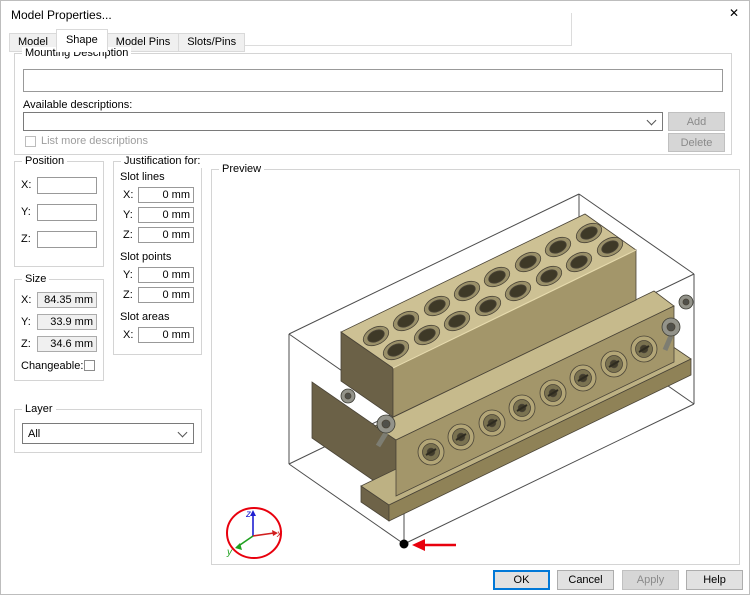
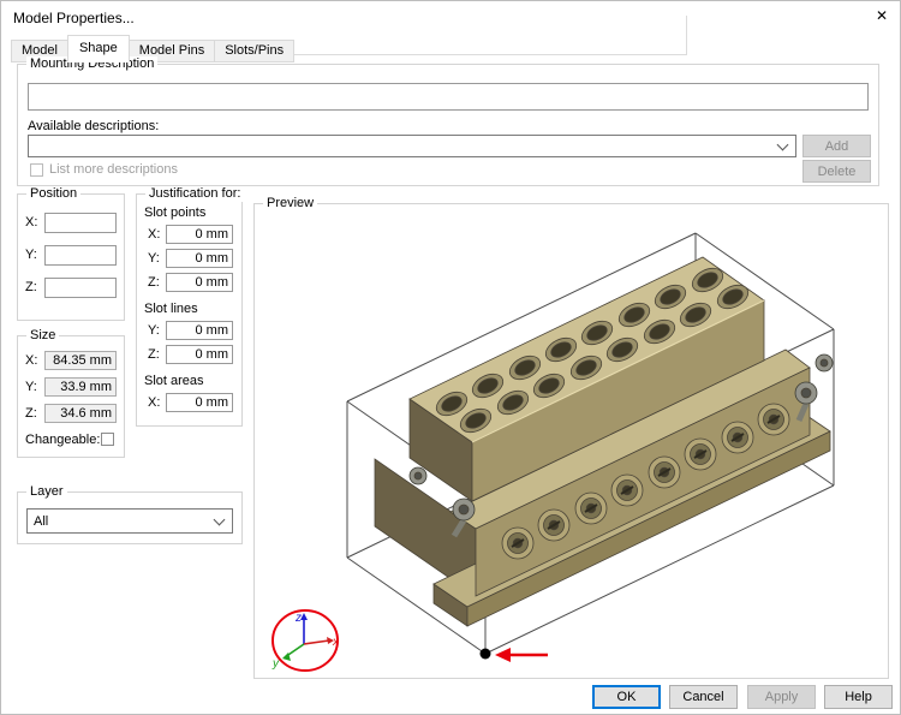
  Model Properties...
  ✕
  Model
  Shape
  Model Pins
  Slots/Pins
  Mounting Description
  Available descriptions:
  Add
  List more descriptions
  Delete
  Position
  X:
  Y:
  Z:
  Justification for:
- Slot lines
+ Slot points
  X:
  0 mm
  Y:
  0 mm
  Z:
  0 mm
- Slot points
+ Slot lines
  Y:
  0 mm
  Z:
  0 mm
  Slot areas
  X:
  0 mm
  Size
  X:
  84.35 mm
  Y:
  33.9 mm
  Z:
  34.6 mm
  Changeable:
  Layer
  All
  Preview
  z
  x
  y
  OK
  Cancel
  Apply
  Help
